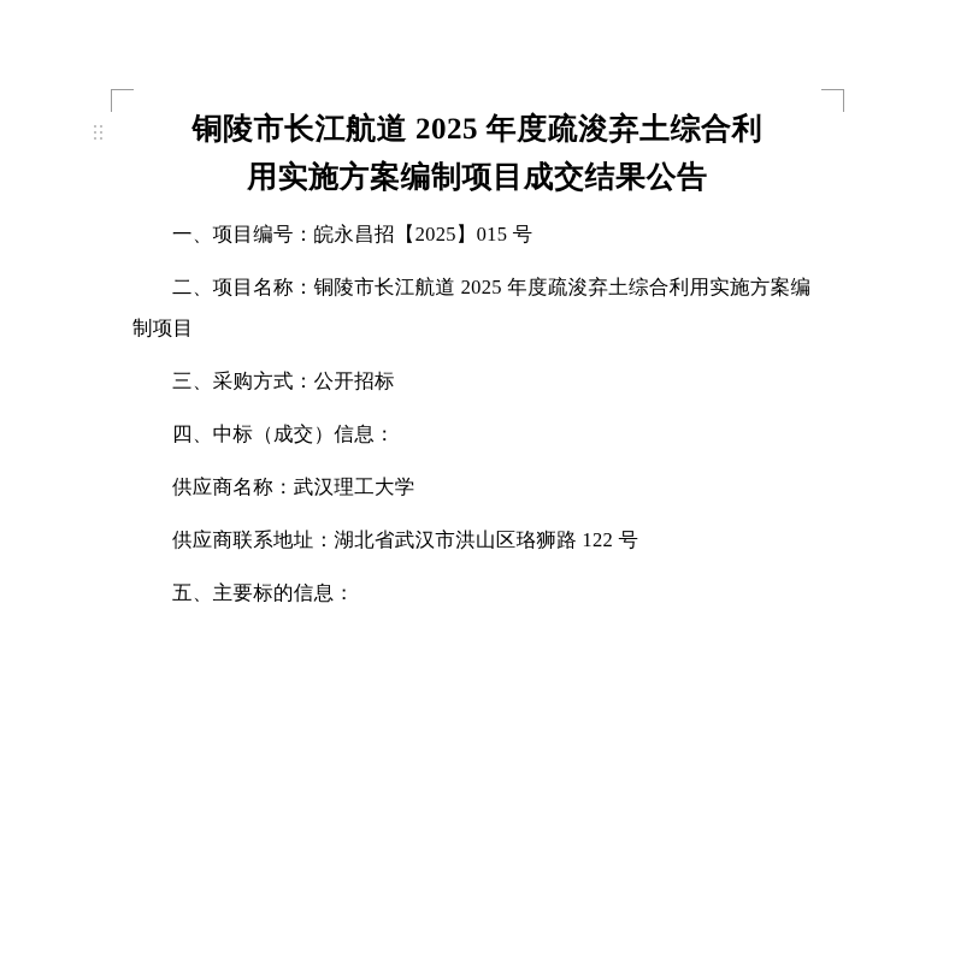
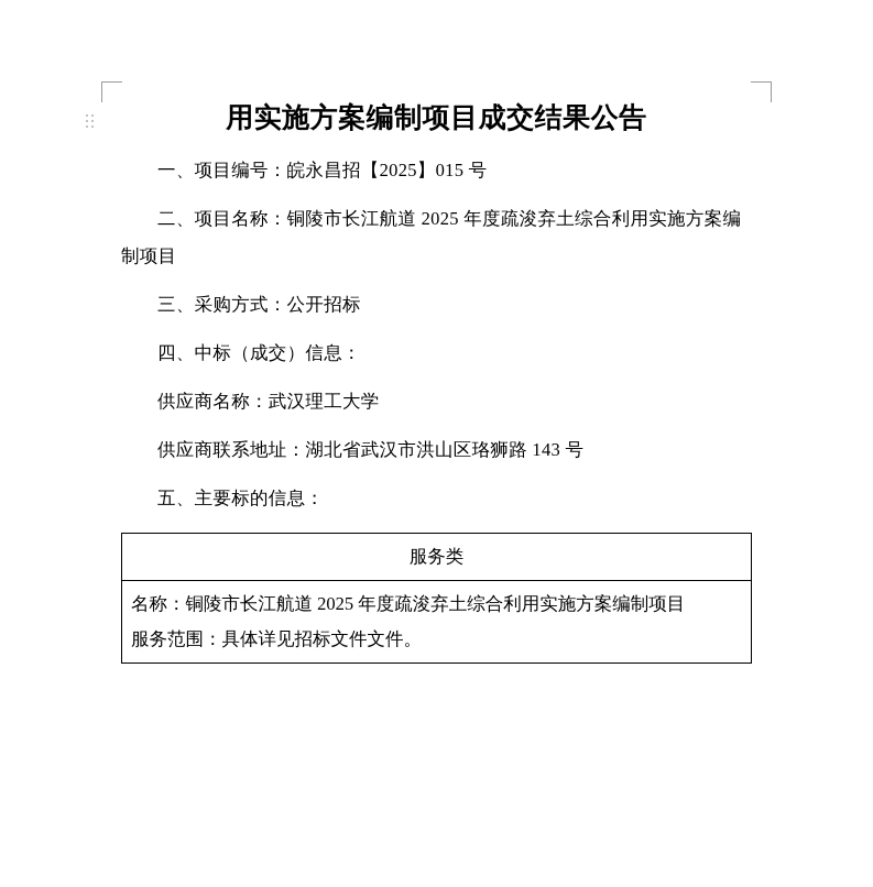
- 铜陵市长江航道 2025 年度疏浚弃土综合利
  用实施方案编制项目成交结果公告
  一、项目编号：皖永昌招【2025】015 号
  二、项目名称：铜陵市长江航道 2025 年度疏浚弃土综合利用实施方案编制项目
  三、采购方式：公开招标
  四、中标（成交）信息：
  供应商名称：武汉理工大学
- 供应商联系地址：湖北省武汉市洪山区珞狮路 122 号
+ 供应商联系地址：湖北省武汉市洪山区珞狮路 143 号
  五、主要标的信息：
+ 服务类
+ 名称：铜陵市长江航道 2025 年度疏浚弃土综合利用实施方案编制项目 服务范围：具体详见招标文件文件。
